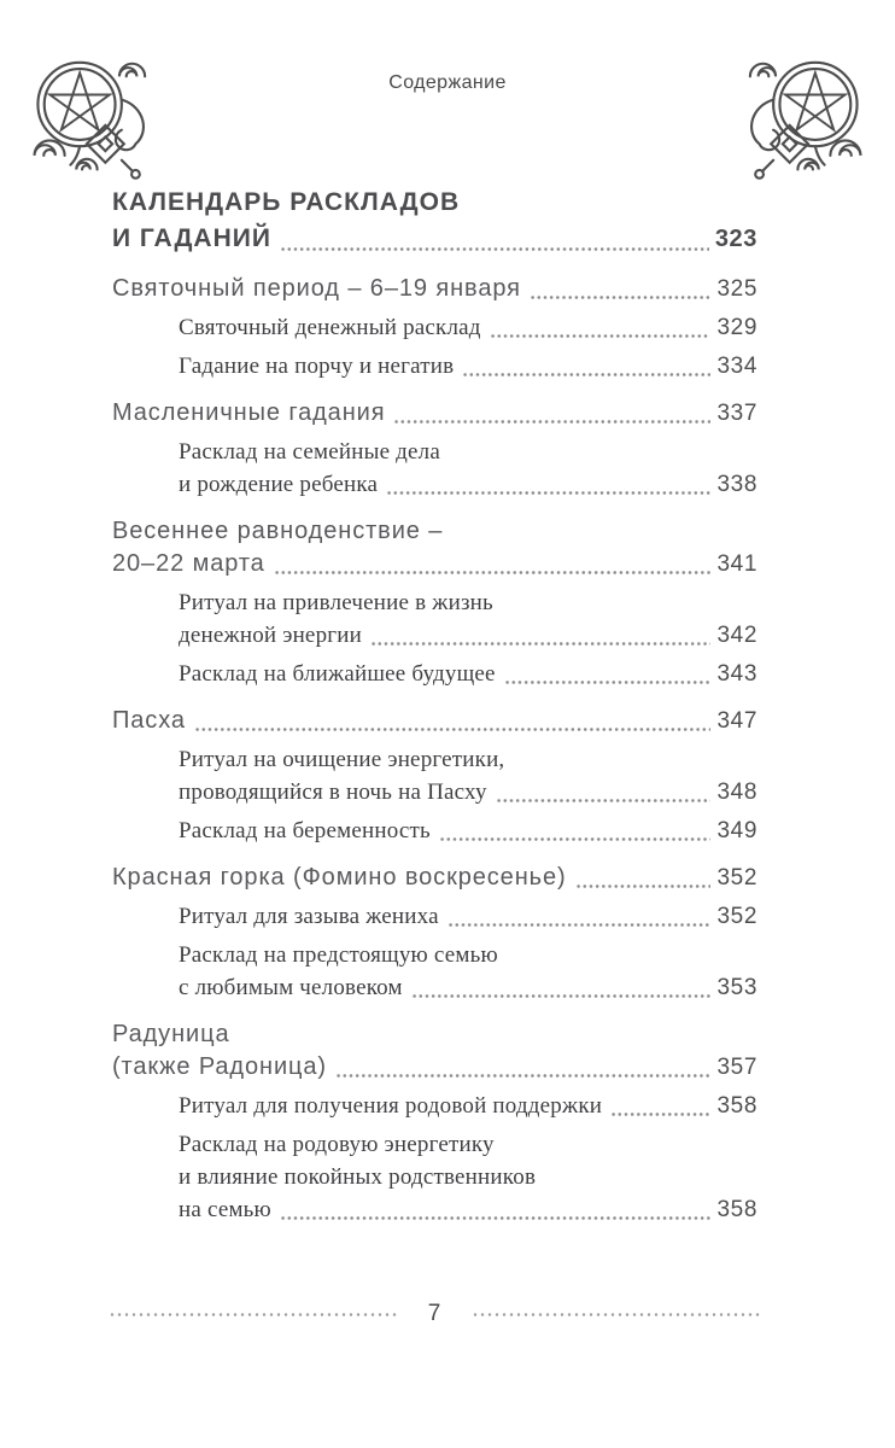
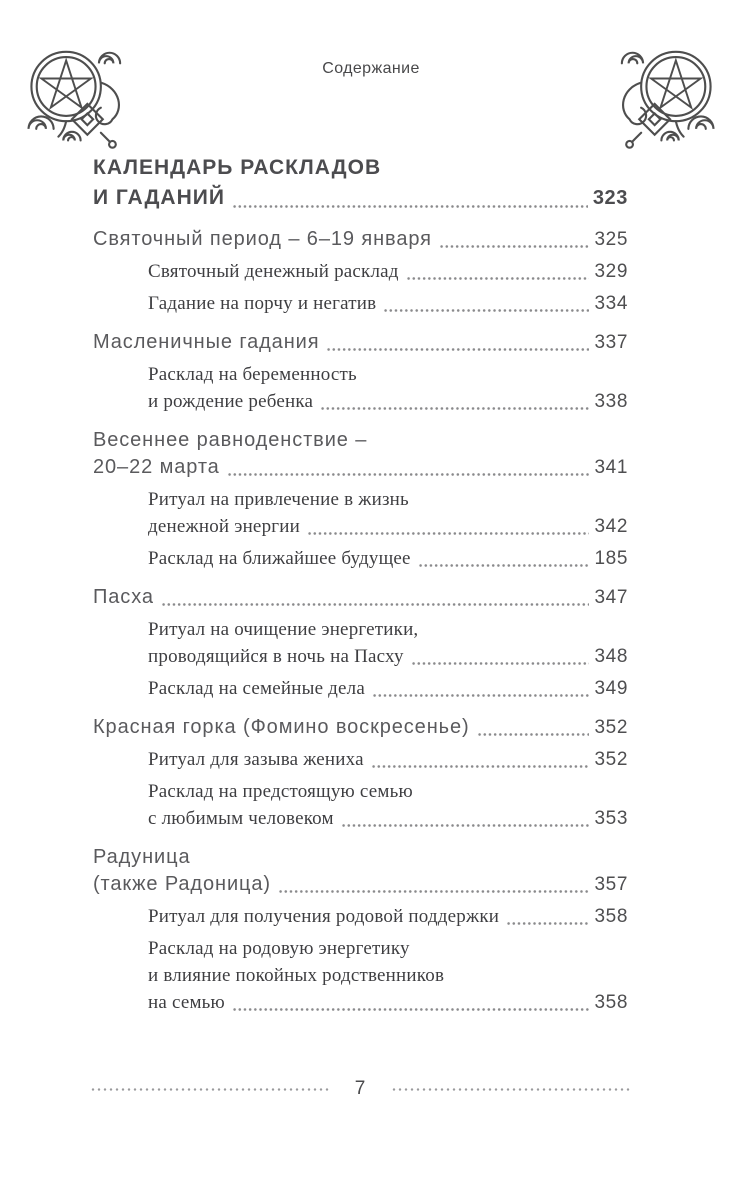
  Содержание
  КАЛЕНДАРЬ РАСКЛАДОВ
  И ГАДАНИЙ
  323
  Святочный период – 6–19 января
  325
  Святочный денежный расклад
  329
  Гадание на порчу и негатив
  334
  Масленичные гадания
  337
- Расклад на семейные дела
+ Расклад на беременность
  и рождение ребенка
  338
  Весеннее равноденствие –
  20–22 марта
  341
  Ритуал на привлечение в жизнь
  денежной энергии
  342
  Расклад на ближайшее будущее
- 343
+ 185
  Пасха
  347
  Ритуал на очищение энергетики,
  проводящийся в ночь на Пасху
  348
- Расклад на беременность
+ Расклад на семейные дела
  349
  Красная горка (Фомино воскресенье)
  352
  Ритуал для зазыва жениха
  352
  Расклад на предстоящую семью
  с любимым человеком
  353
  Радуница
  (также Радоница)
  357
  Ритуал для получения родовой поддержки
  358
  Расклад на родовую энергетику
  и влияние покойных родственников
  на семью
  358
  7
